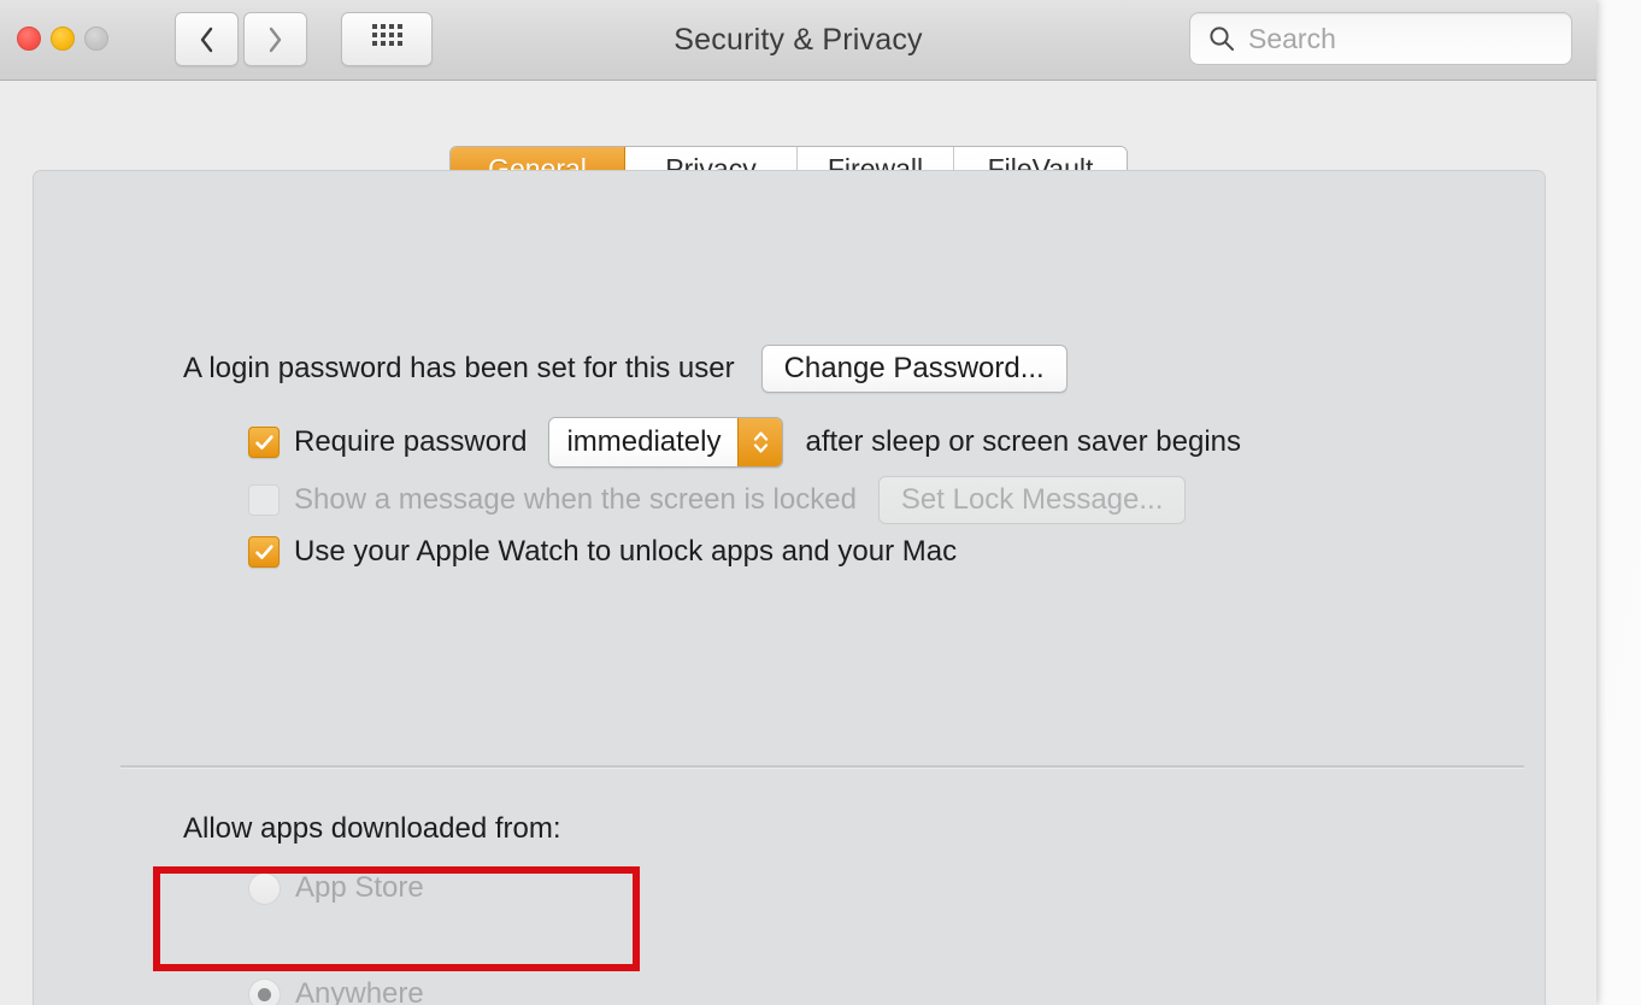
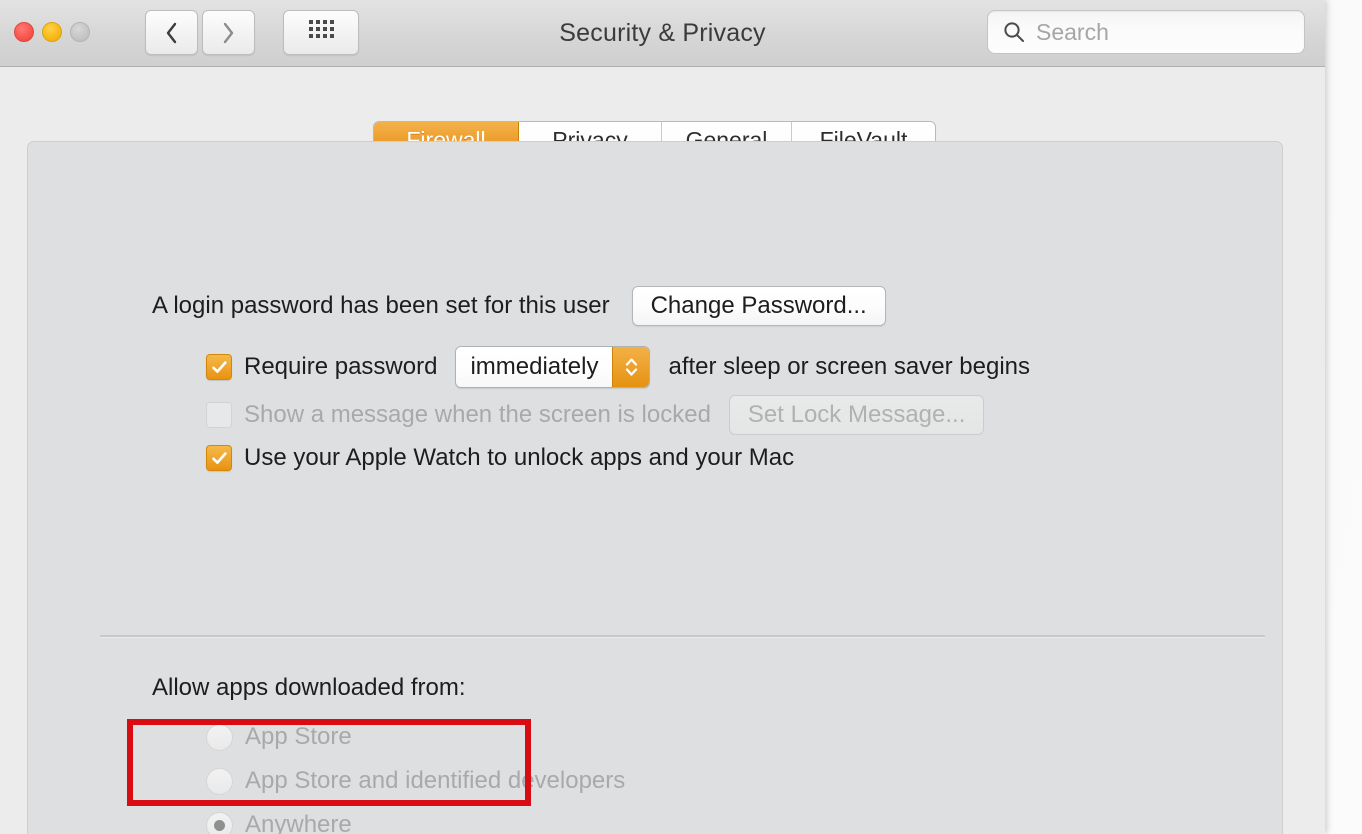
  Security & Privacy
  Search
- General
+ Firewall
  Privacy
- Firewall
+ General
  FileVault
  A login password has been set for this user
  Change Password...
  Require password
  immediately
  after sleep or screen saver begins
  Show a message when the screen is locked
  Set Lock Message...
  Use your Apple Watch to unlock apps and your Mac
  Allow apps downloaded from:
  App Store
+ App Store and identified developers
  Anywhere
